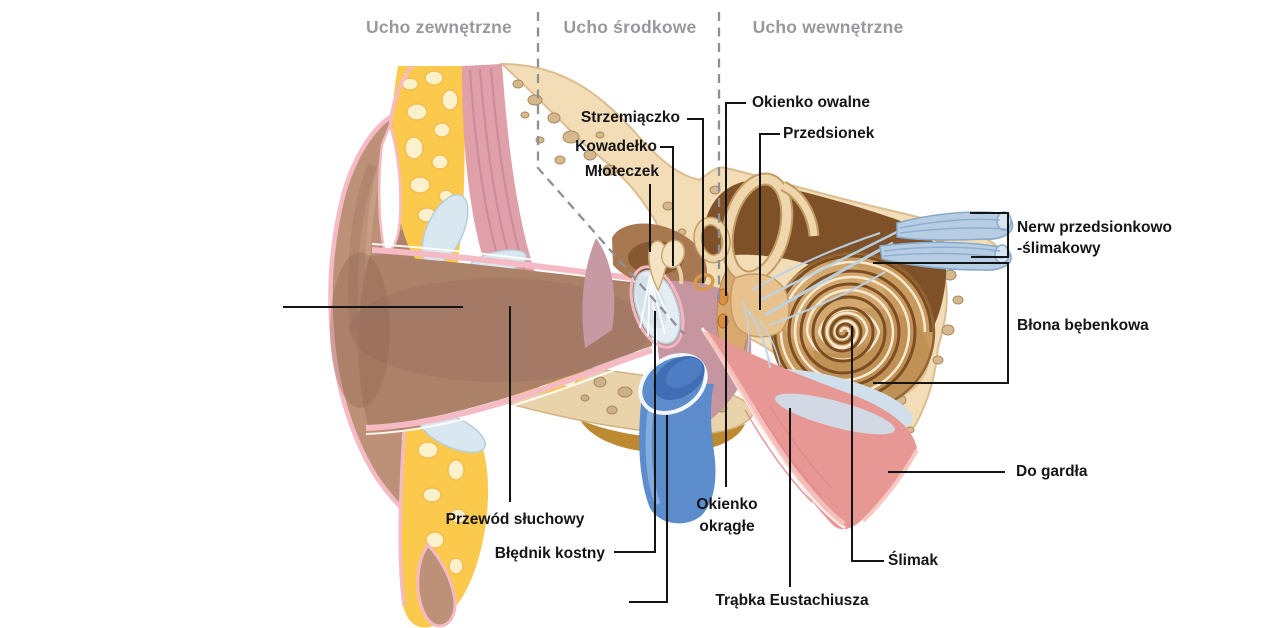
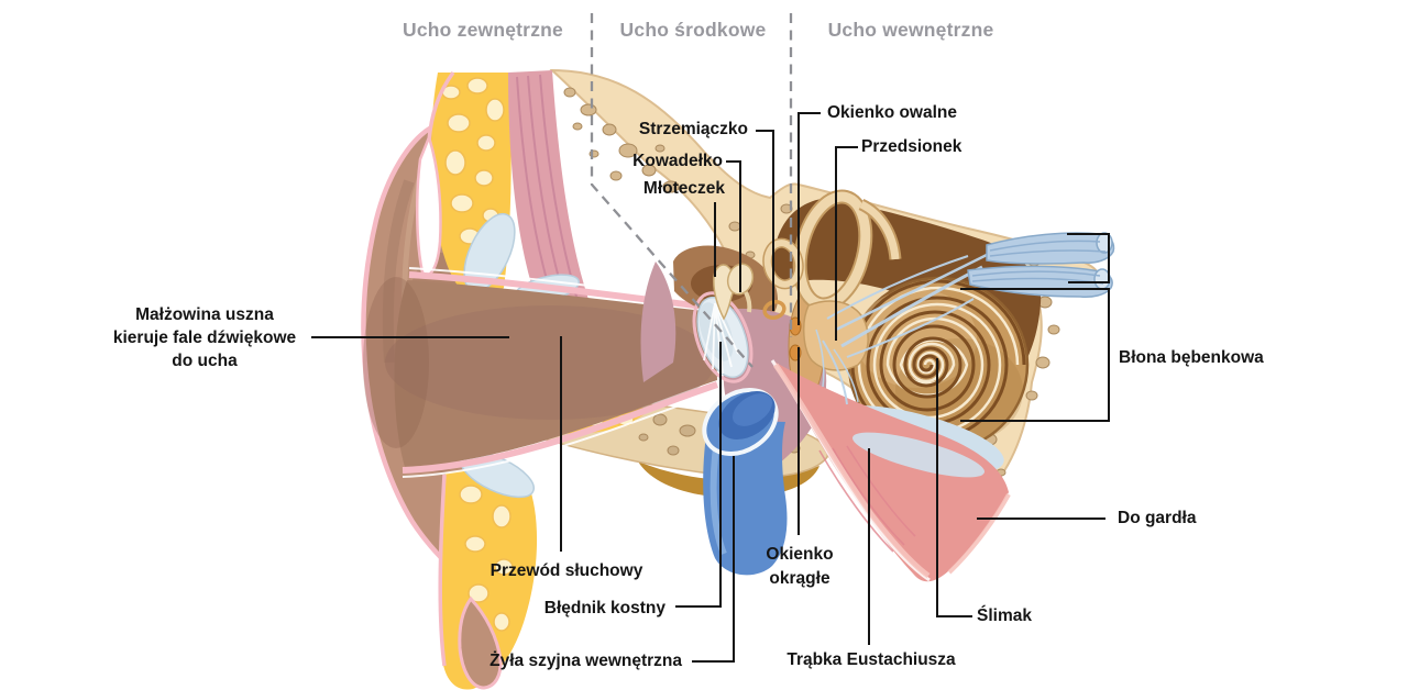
  Ucho zewnętrzne
  Ucho środkowe
  Ucho wewnętrzne
+ Małżowina uszna
+ kieruje fale dźwiękowe
+ do ucha
  Przewód słuchowy
  Błędnik kostny
+ Żyła szyjna wewnętrzna
  Młoteczek
  Kowadełko
  Strzemiączko
  Okienko owalne
  Okienko
  okrągłe
  Przedsionek
- Nerw przedsionkowo
- -ślimakowy
  Błona bębenkowa
  Ślimak
  Trąbka Eustachiusza
  Do gardła
